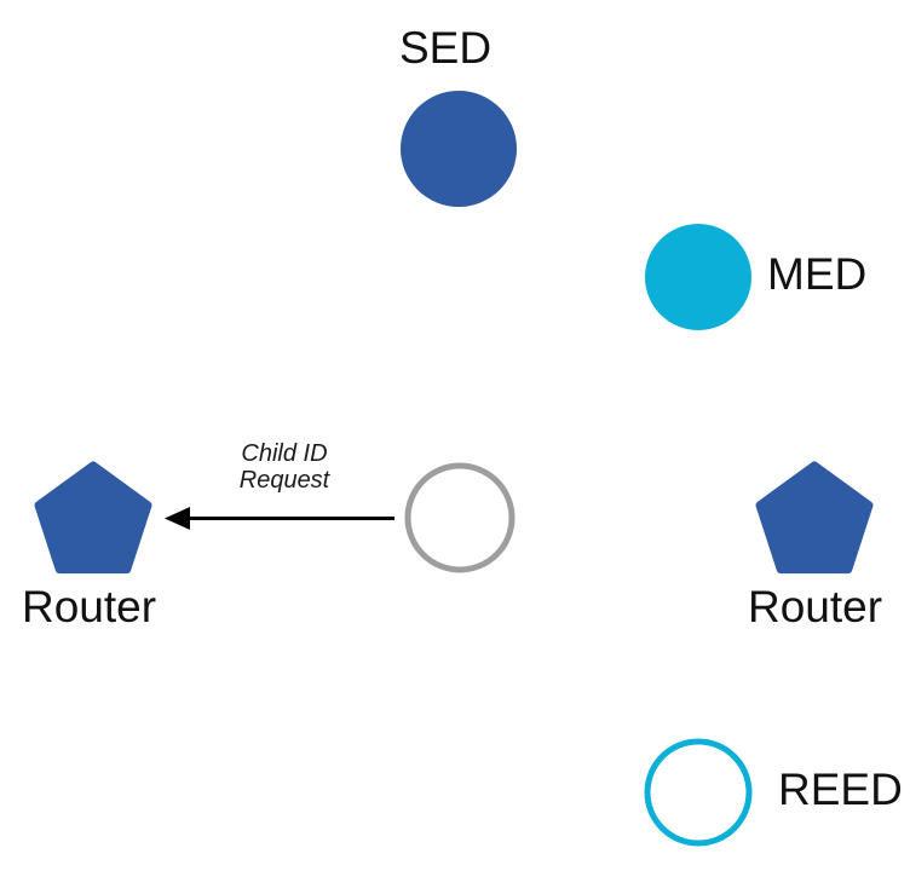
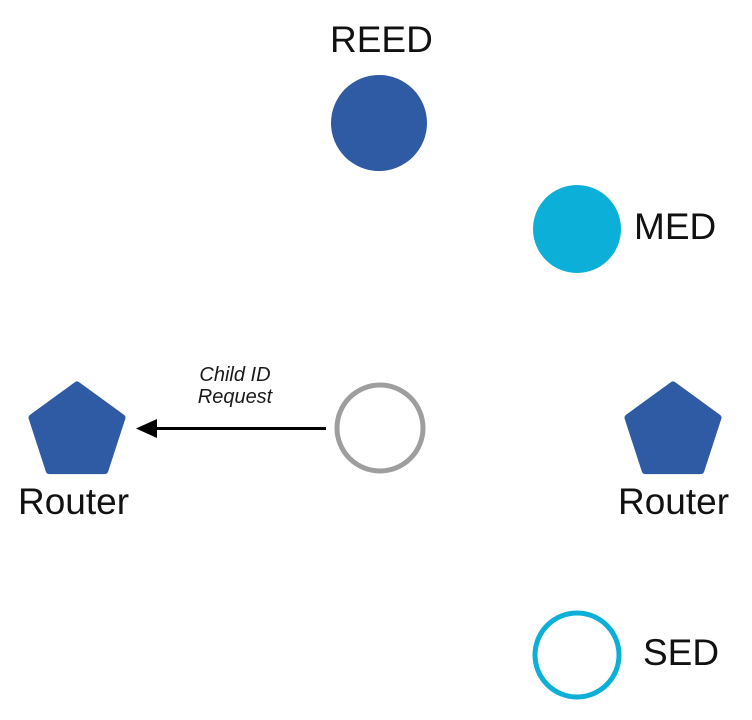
- SED
+ REED
  MED
  Router
  Router
- REED
+ SED
  Child ID
  Request
